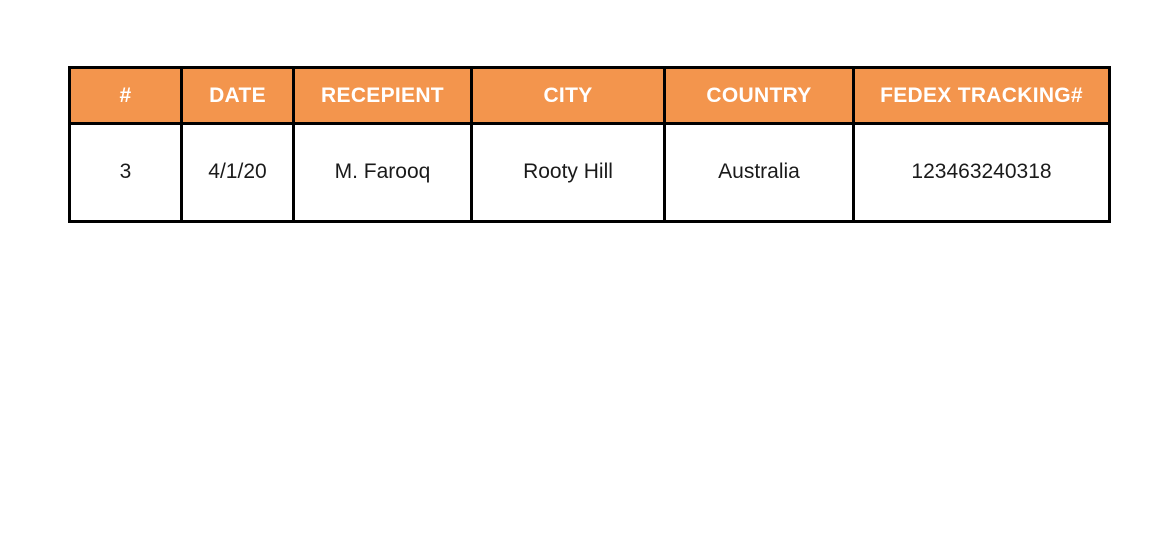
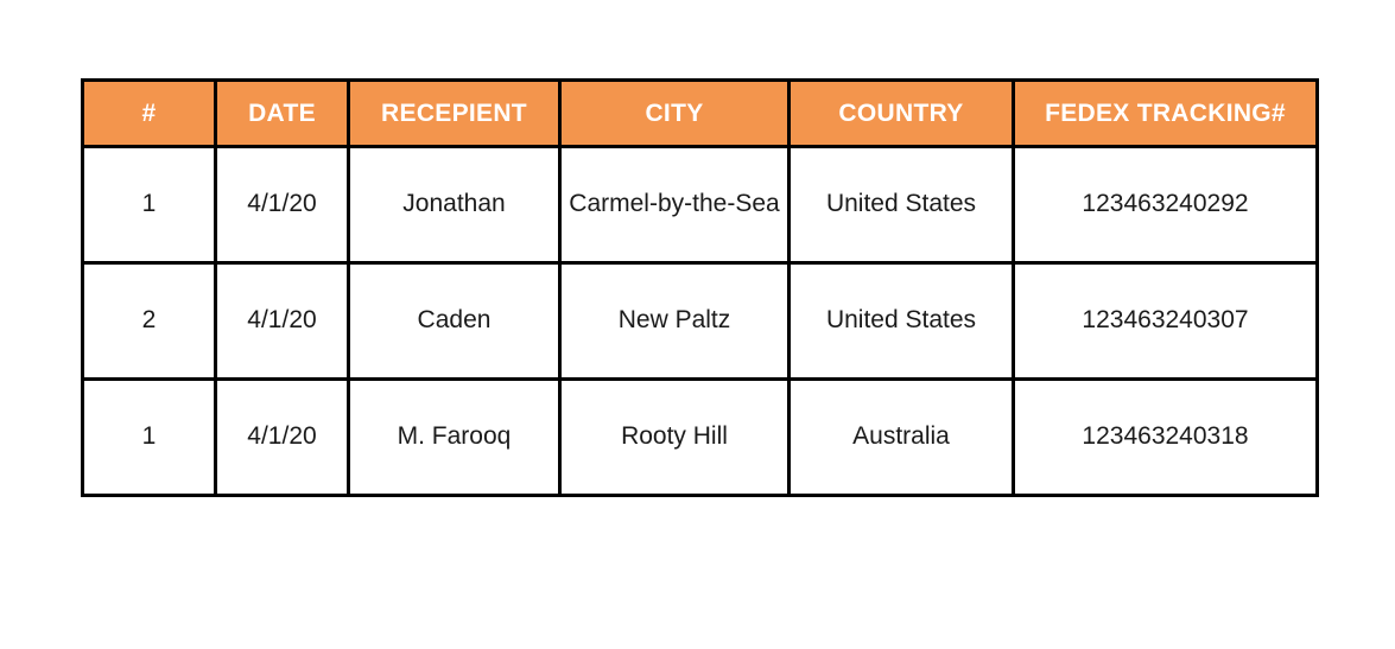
  #	DATE	RECEPIENT	CITY	COUNTRY	FEDEX TRACKING#
+ 1	4/1/20	Jonathan	Carmel-by-the-Sea	United States	123463240292
+ 2	4/1/20	Caden	New Paltz	United States	123463240307
- 3	4/1/20	M. Farooq	Rooty Hill	Australia	123463240318
+ 1	4/1/20	M. Farooq	Rooty Hill	Australia	123463240318
